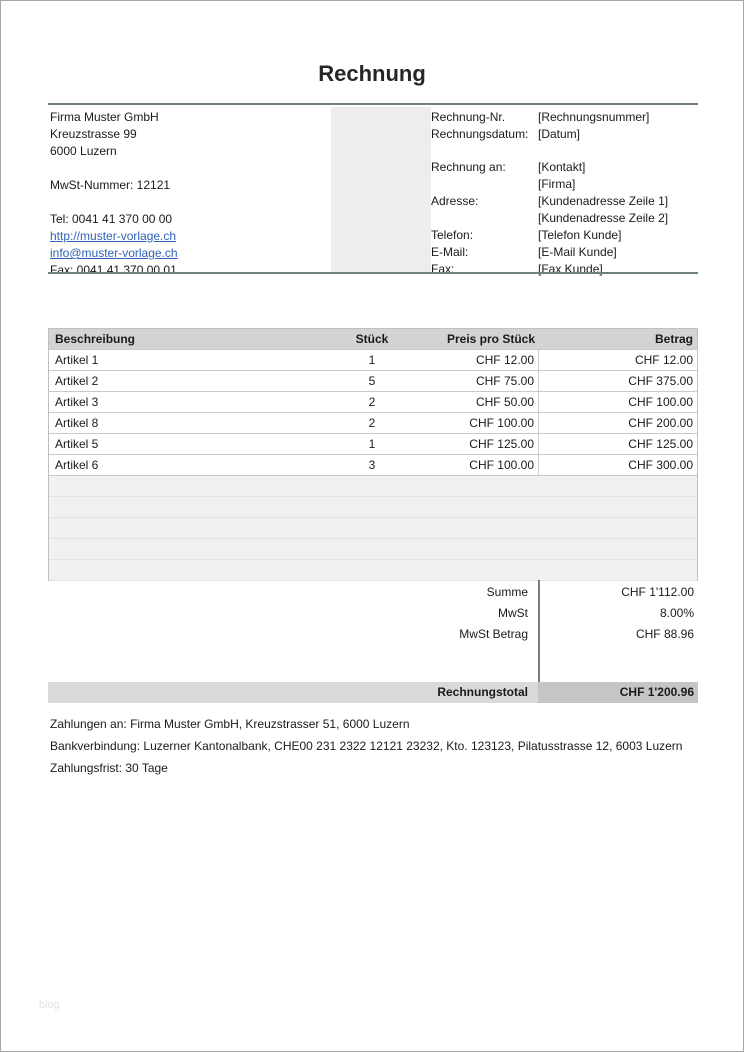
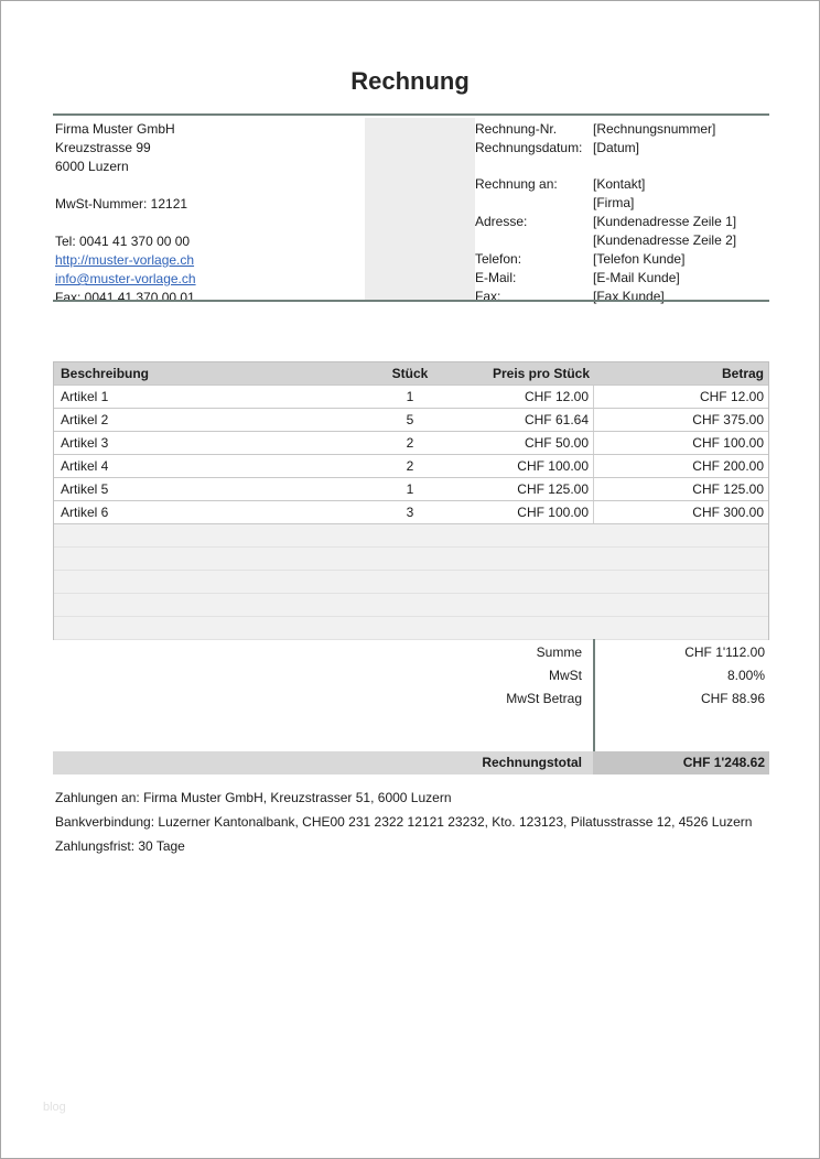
  Rechnung
  Firma Muster GmbH
  Kreuzstrasse 99
  6000 Luzern
  MwSt-Nummer: 12121
  Tel: 0041 41 370 00 00
  http://muster-vorlage.ch
  info@muster-vorlage.ch
  Fax: 0041 41 370 00 01
  Rechnung-Nr.
  [Rechnungsnummer]
  Rechnungsdatum:
  [Datum]
  Rechnung an:
  [Kontakt]
  [Firma]
  Adresse:
  [Kundenadresse Zeile 1]
  [Kundenadresse Zeile 2]
  Telefon:
  [Telefon Kunde]
  E-Mail:
  [E-Mail Kunde]
  Fax:
  [Fax Kunde]
  Beschreibung
  Stück
  Preis pro Stück
  Betrag
  Artikel 1
  1
  CHF 12.00
  CHF 12.00
  Artikel 2
  5
- CHF 75.00
+ CHF 61.64
  CHF 375.00
  Artikel 3
  2
  CHF 50.00
  CHF 100.00
- Artikel 8
+ Artikel 4
  2
  CHF 100.00
  CHF 200.00
  Artikel 5
  1
  CHF 125.00
  CHF 125.00
  Artikel 6
  3
  CHF 100.00
  CHF 300.00
  Summe
  CHF 1'112.00
  MwSt
  8.00%
  MwSt Betrag
  CHF 88.96
  Rechnungstotal
- CHF 1'200.96
+ CHF 1'248.62
  Zahlungen an: Firma Muster GmbH, Kreuzstrasser 51, 6000 Luzern
- Bankverbindung: Luzerner Kantonalbank, CHE00 231 2322 12121 23232, Kto. 123123, Pilatusstrasse 12, 6003 Luzern
+ Bankverbindung: Luzerner Kantonalbank, CHE00 231 2322 12121 23232, Kto. 123123, Pilatusstrasse 12, 4526 Luzern
  Zahlungsfrist: 30 Tage
  blog
